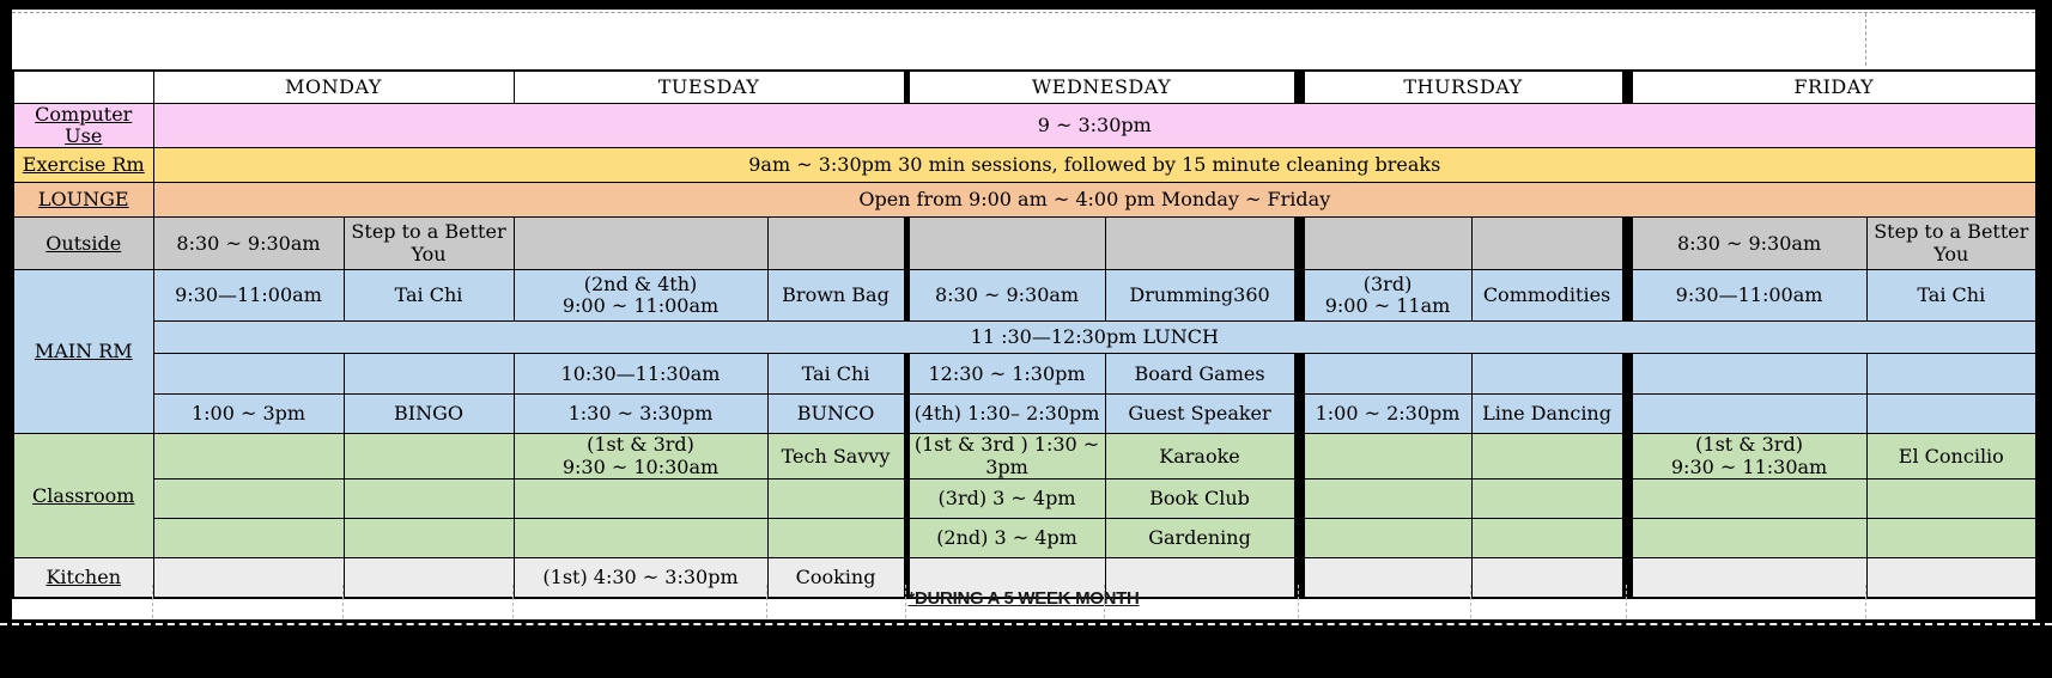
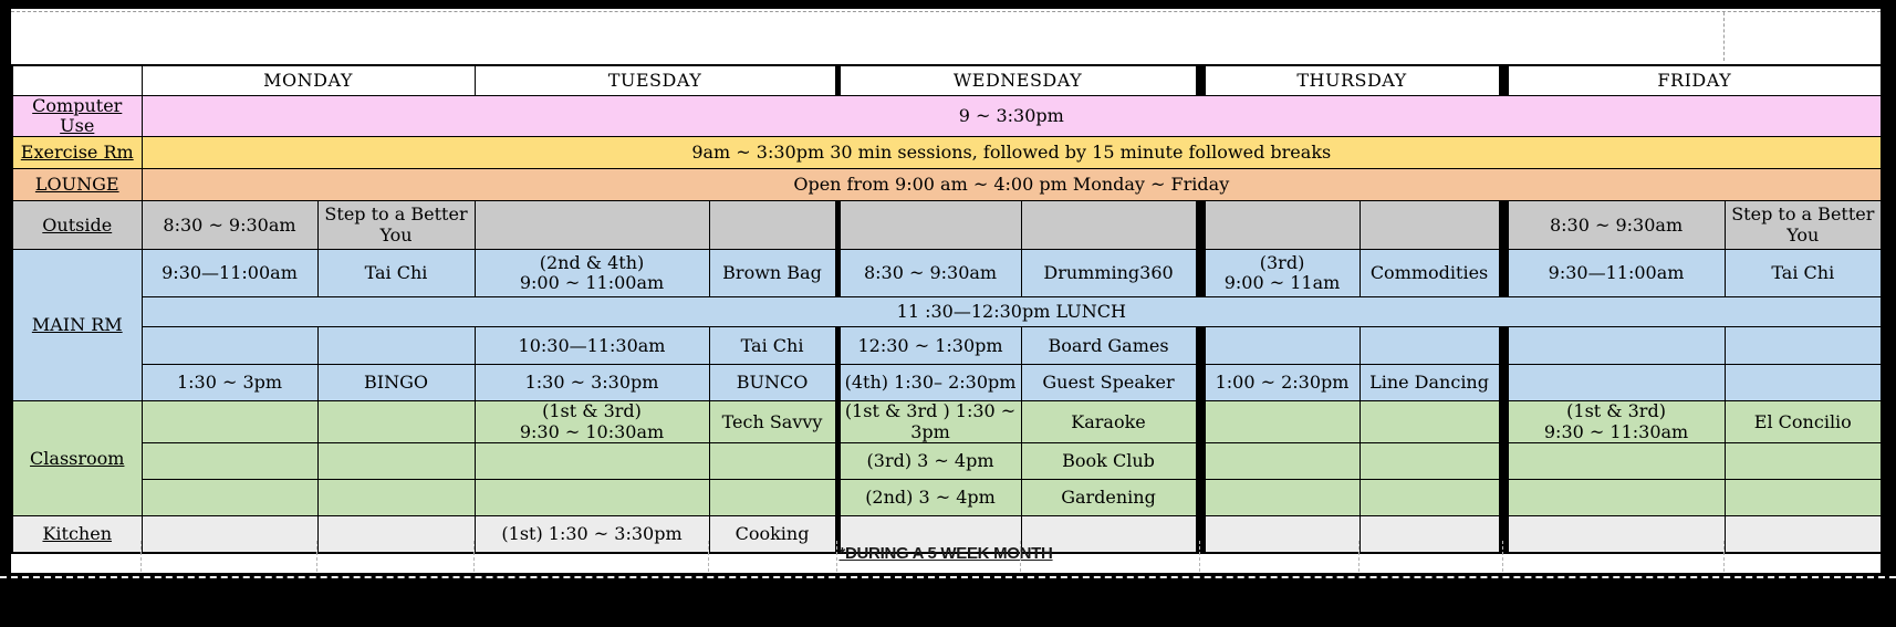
  	MONDAY	TUESDAY	WEDNESDAY	THURSDAY	FRIDAY
  Computer Use	9 ~ 3:30pm
- Exercise Rm	9am ~ 3:30pm 30 min sessions, followed by 15 minute cleaning breaks
+ Exercise Rm	9am ~ 3:30pm 30 min sessions, followed by 15 minute followed breaks
  LOUNGE	Open from 9:00 am ~ 4:00 pm Monday ~ Friday
  Outside	8:30 ~ 9:30am	Step to a Better You							8:30 ~ 9:30am	Step to a Better You
  MAIN RM	9:30—11:00am	Tai Chi	(2nd & 4th) 9:00 ~ 11:00am	Brown Bag	8:30 ~ 9:30am	Drumming360	(3rd) 9:00 ~ 11am	Commodities	9:30—11:00am	Tai Chi
  11 :30—12:30pm LUNCH
  		10:30—11:30am	Tai Chi	12:30 ~ 1:30pm	Board Games
- 1:00 ~ 3pm	BINGO	1:30 ~ 3:30pm	BUNCO	(4th) 1:30– 2:30pm	Guest Speaker	1:00 ~ 2:30pm	Line Dancing
+ 1:30 ~ 3pm	BINGO	1:30 ~ 3:30pm	BUNCO	(4th) 1:30– 2:30pm	Guest Speaker	1:00 ~ 2:30pm	Line Dancing
  Classroom			(1st & 3rd) 9:30 ~ 10:30am	Tech Savvy	(1st & 3rd ) 1:30 ~ 3pm	Karaoke			(1st & 3rd) 9:30 ~ 11:30am	El Concilio
  				(3rd) 3 ~ 4pm	Book Club
  				(2nd) 3 ~ 4pm	Gardening
- Kitchen			(1st) 4:30 ~ 3:30pm	Cooking
+ Kitchen			(1st) 1:30 ~ 3:30pm	Cooking
  *DURING A 5 WEEK MONTH
